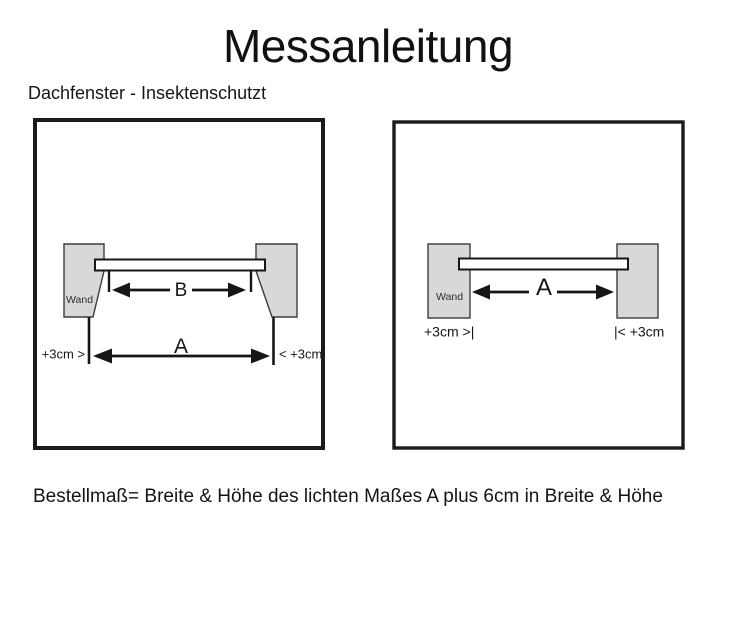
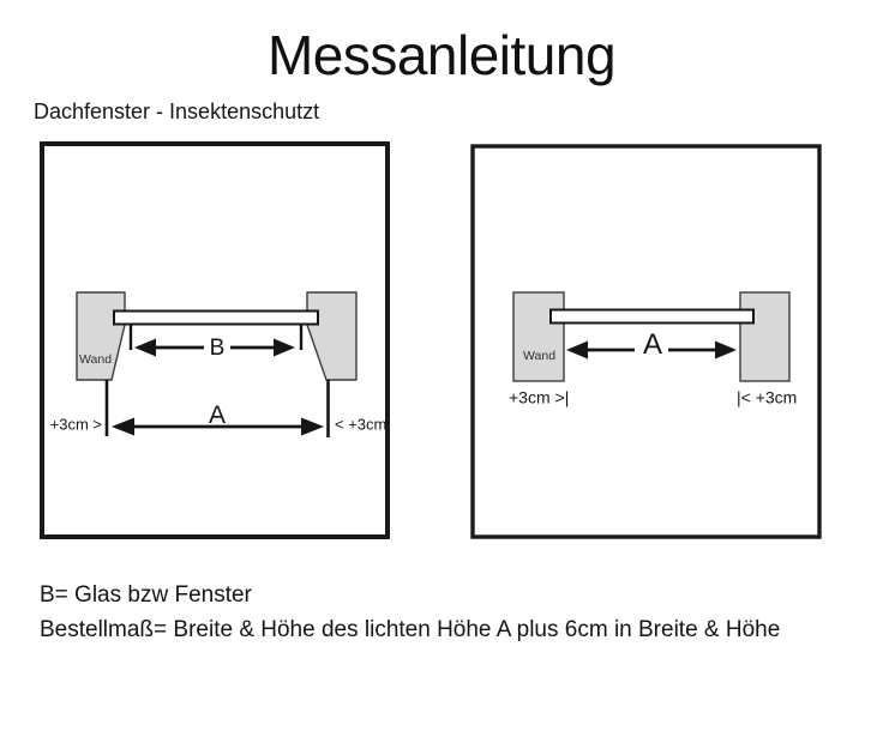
  Messanleitung
  Dachfenster - Insektenschutzt
  B
  A
  Wand
  +3cm >
  < +3cm
  A
  Wand
  +3cm >|
  |< +3cm
+ B= Glas bzw Fenster
- Bestellmaß= Breite & Höhe des lichten Maßes A plus 6cm in Breite & Höhe
+ Bestellmaß= Breite & Höhe des lichten Höhe A plus 6cm in Breite & Höhe
